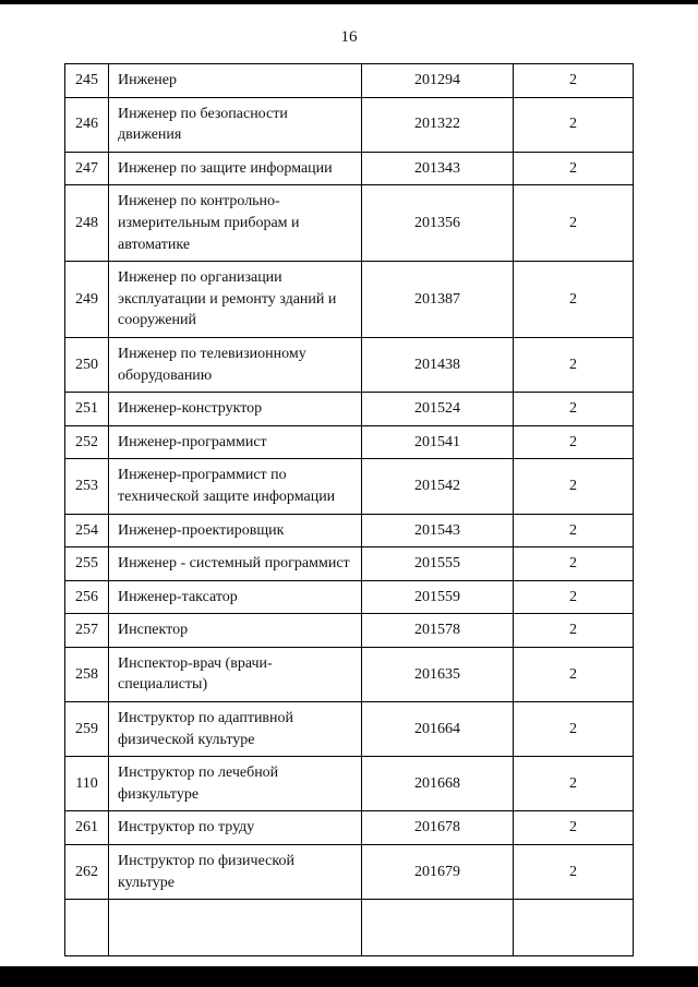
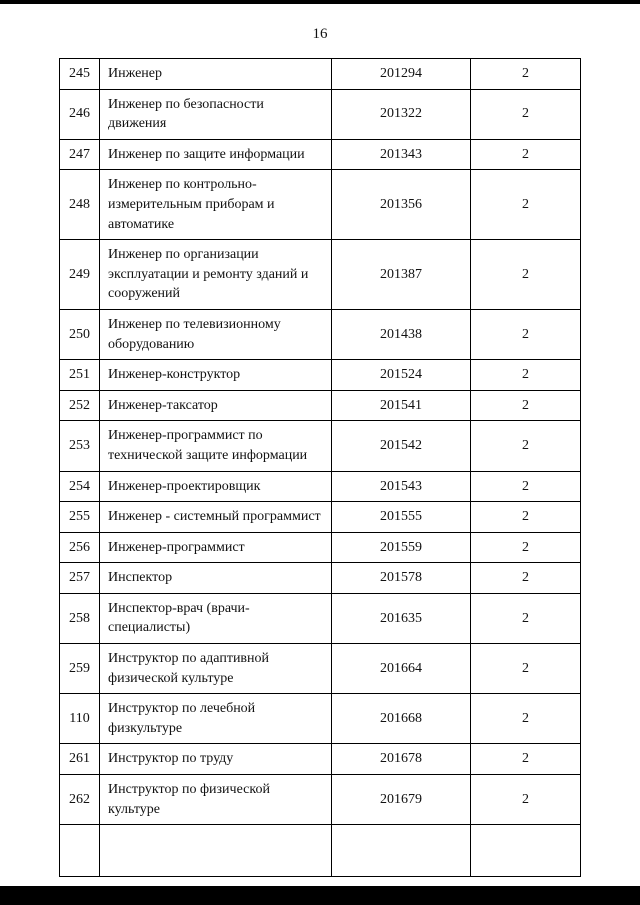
  16
  245	Инженер	201294	2
  246	Инженер по безопасности движения	201322	2
  247	Инженер по защите информации	201343	2
  248	Инженер по контрольно-измерительным приборам и автоматике	201356	2
  249	Инженер по организации эксплуатации и ремонту зданий и сооружений	201387	2
  250	Инженер по телевизионному оборудованию	201438	2
  251	Инженер-конструктор	201524	2
- 252	Инженер-программист	201541	2
+ 252	Инженер-таксатор	201541	2
  253	Инженер-программист по технической защите информации	201542	2
  254	Инженер-проектировщик	201543	2
  255	Инженер - системный программист	201555	2
- 256	Инженер-таксатор	201559	2
+ 256	Инженер-программист	201559	2
  257	Инспектор	201578	2
  258	Инспектор-врач (врачи-специалисты)	201635	2
  259	Инструктор по адаптивной физической культуре	201664	2
  110	Инструктор по лечебной физкультуре	201668	2
  261	Инструктор по труду	201678	2
  262	Инструктор по физической культуре	201679	2
